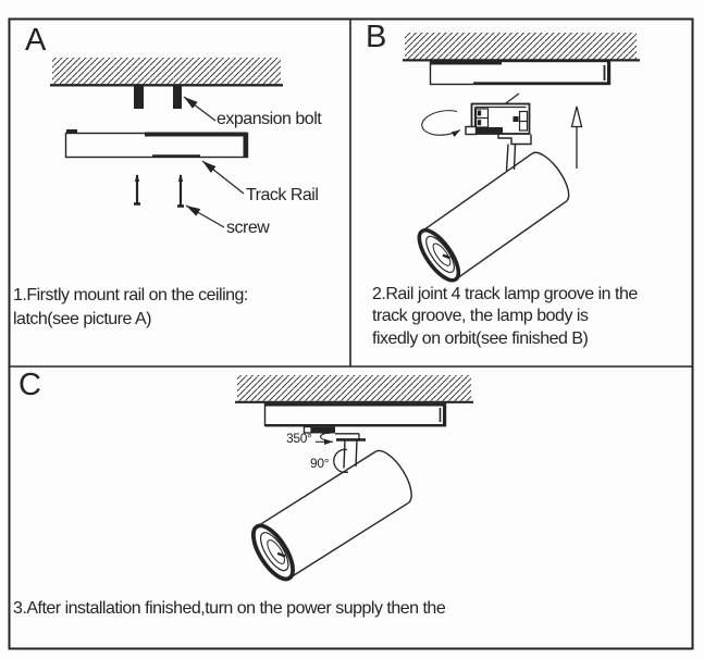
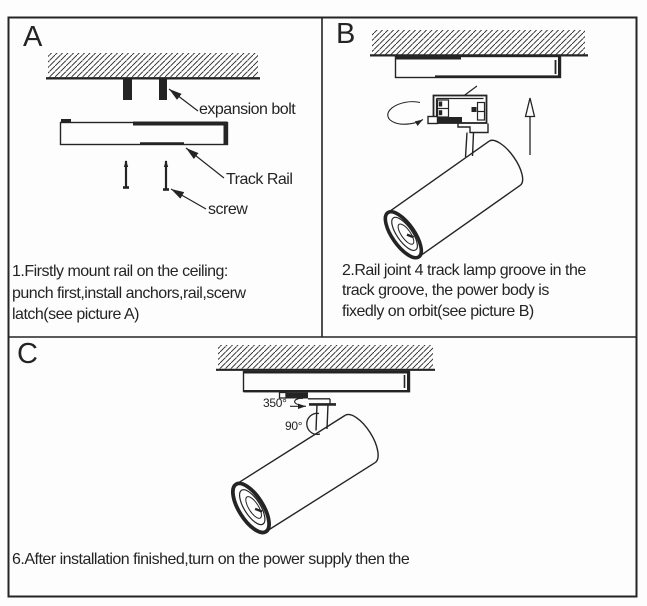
  A
  B
  C
  expansion bolt
  Track Rail
  screw
  350°
  90°
  1.Firstly mount rail on the ceiling:
+ punch first,install anchors,rail,scerw
  latch(see picture A)
  2.Rail joint 4 track lamp groove in the
- track groove, the lamp body is
+ track groove, the power body is
- fixedly on orbit(see finished B)
+ fixedly on orbit(see picture B)
- 3.After installation finished,turn on the power supply then the
+ 6.After installation finished,turn on the power supply then the
